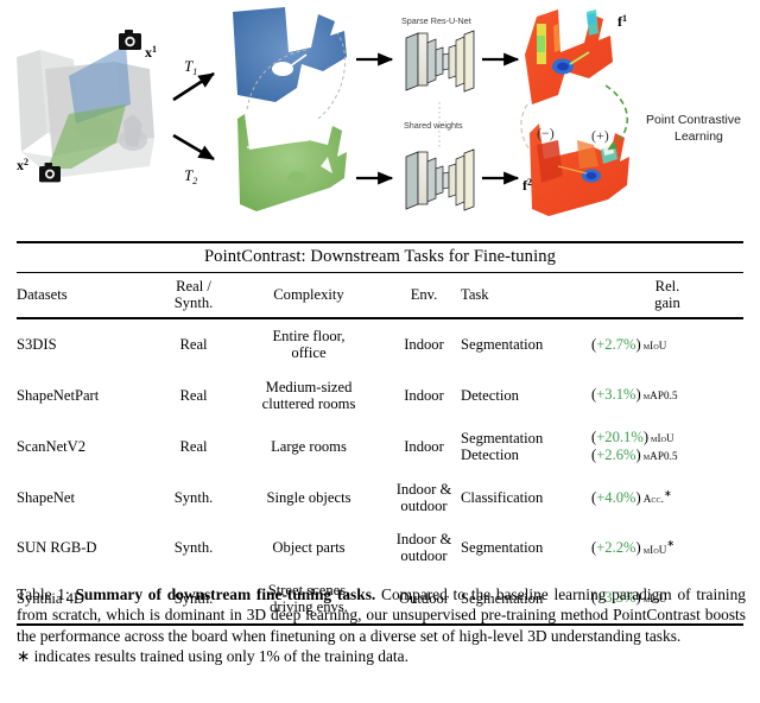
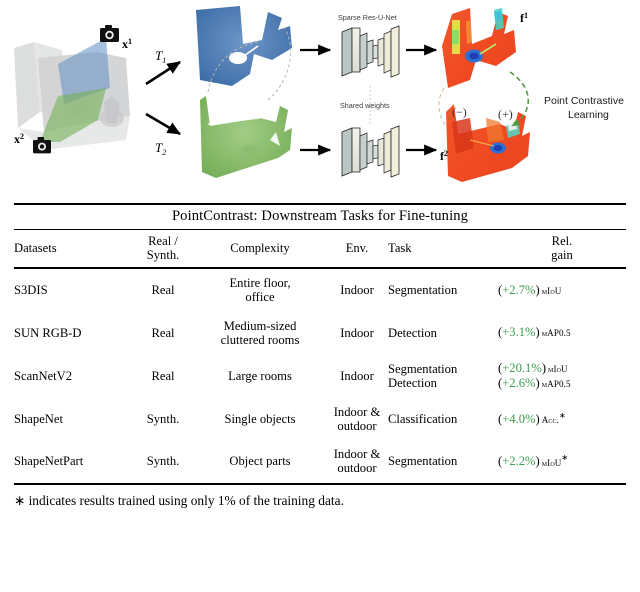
  x1
  x2
  T1
  T2
  Sparse Res-U-Net
  Shared weights
  f1
  f2
  (−)
  (+)
  Point Contrastive
  Learning
  PointContrast: Downstream Tasks for Fine-tuning
  Datasets	Real / Synth.	Complexity	Env.	Task	Rel. gain
  S3DIS	Real	Entire floor,office	Indoor	Segmentation	(+2.7%) mIoU
- ShapeNetPart	Real	Medium-sizedcluttered rooms	Indoor	Detection	(+3.1%) mAP0.5
+ SUN RGB-D	Real	Medium-sizedcluttered rooms	Indoor	Detection	(+3.1%) mAP0.5
  ScanNetV2	Real	Large rooms	Indoor	SegmentationDetection	(+20.1%) mIoU(+2.6%) mAP0.5
  ShapeNet	Synth.	Single objects	Indoor &outdoor	Classification	(+4.0%) Acc.∗
- SUN RGB-D	Synth.	Object parts	Indoor &outdoor	Segmentation	(+2.2%) mIoU∗
+ ShapeNetPart	Synth.	Object parts	Indoor &outdoor	Segmentation	(+2.2%) mIoU∗
- Synthia 4D	Synth.	Street scenes,driving envs.	Outdoor	Segmentation	(+3.3%) mIoU
- Table 1: Summary of downstream fine-tuning tasks. Compared to the baseline learning paradigm of training from scratch, which is dominant in 3D deep learning, our unsupervised pre-training method PointContrast boosts the performance across the board when finetuning on a diverse set of high-level 3D understanding tasks.
  ∗ indicates results trained using only 1% of the training data.
